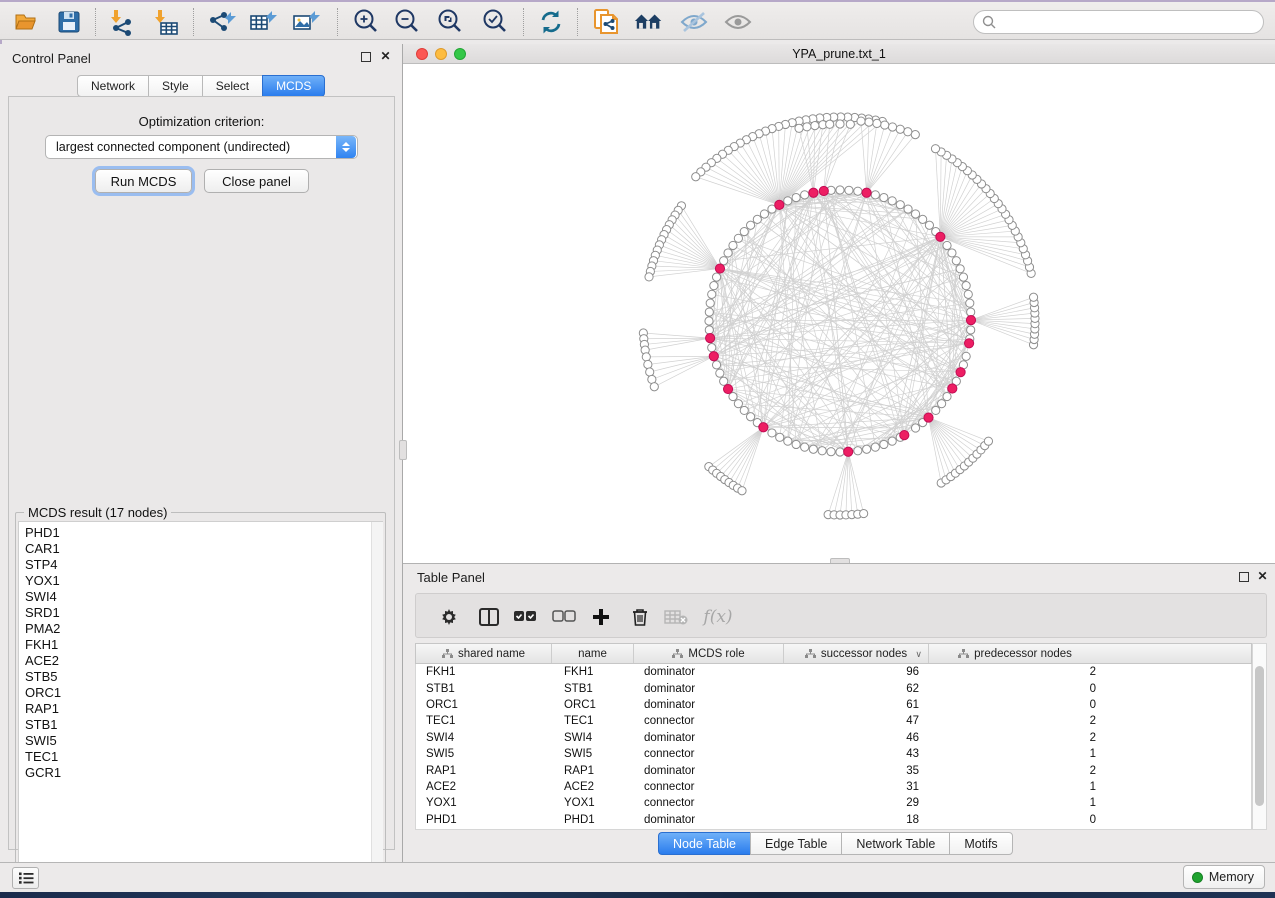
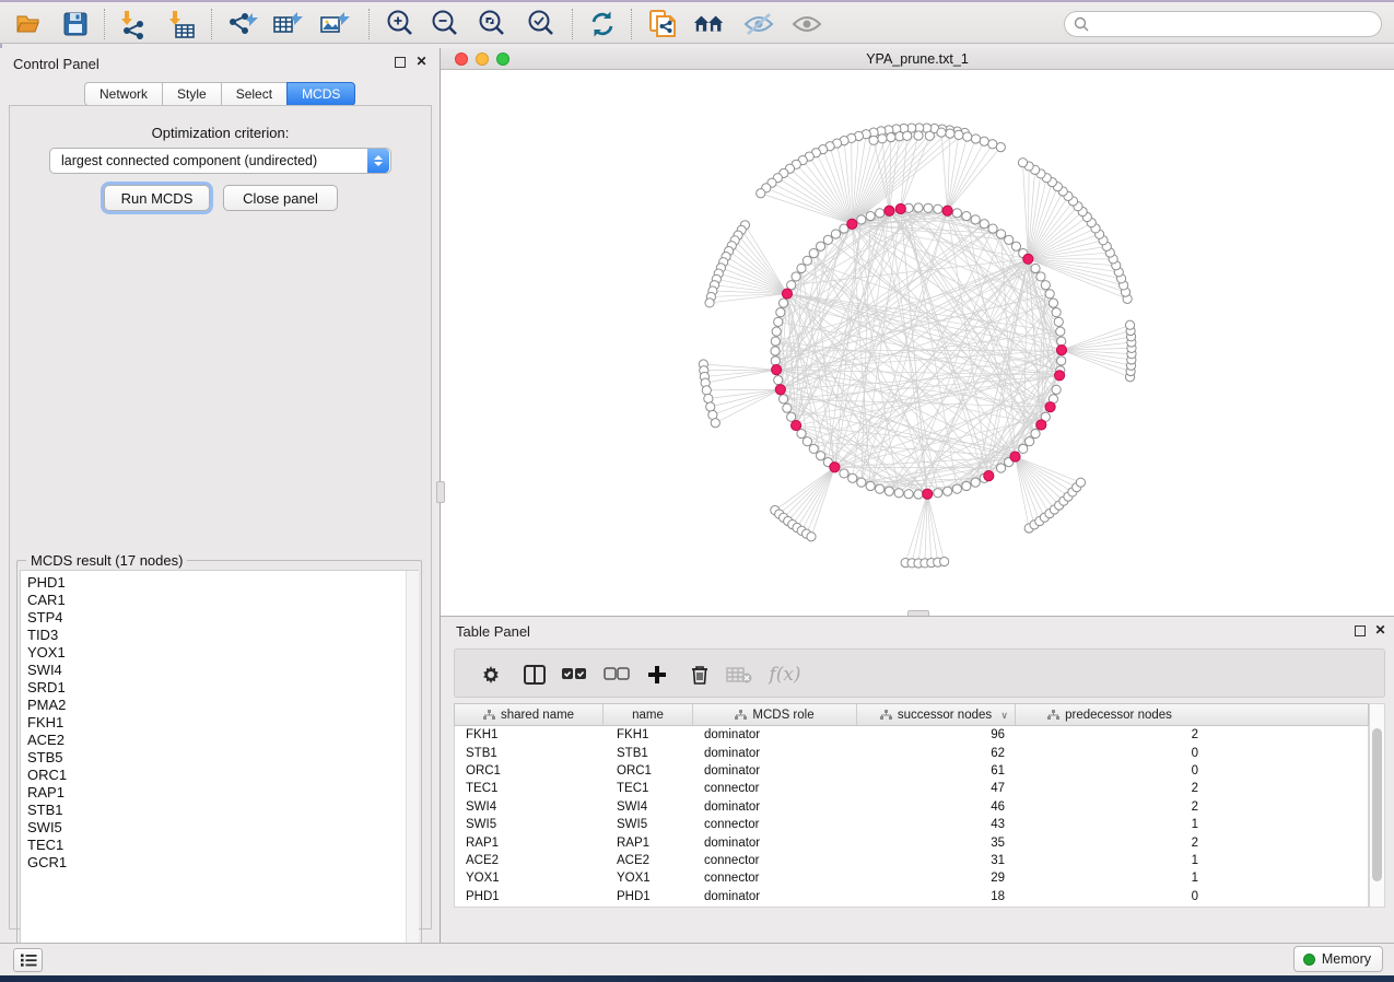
  Control Panel
  ✕
  Network
  Style
  Select
  MCDS
  Optimization criterion:
  largest connected component (undirected)
  Run MCDS
  Close panel
  MCDS result (17 nodes)
  PHD1
  CAR1
  STP4
+ TID3
  YOX1
  SWI4
  SRD1
  PMA2
  FKH1
  ACE2
  STB5
  ORC1
  RAP1
  STB1
  SWI5
  TEC1
  GCR1
  YPA_prune.txt_1
  Table Panel
  ✕
  f(x)
  shared name
  name
  MCDS role
  successor nodes
  ∨
  predecessor nodes
  FKH1
  FKH1
  dominator
  96
  2
  STB1
  STB1
  dominator
  62
  0
  ORC1
  ORC1
  dominator
  61
  0
  TEC1
  TEC1
  connector
  47
  2
  SWI4
  SWI4
  dominator
  46
  2
  SWI5
  SWI5
  connector
  43
  1
  RAP1
  RAP1
  dominator
  35
  2
  ACE2
  ACE2
  connector
  31
  1
  YOX1
  YOX1
  connector
  29
  1
  PHD1
  PHD1
  dominator
  18
  0
- Node Table
- Edge Table
- Network Table
- Motifs
  Memory
